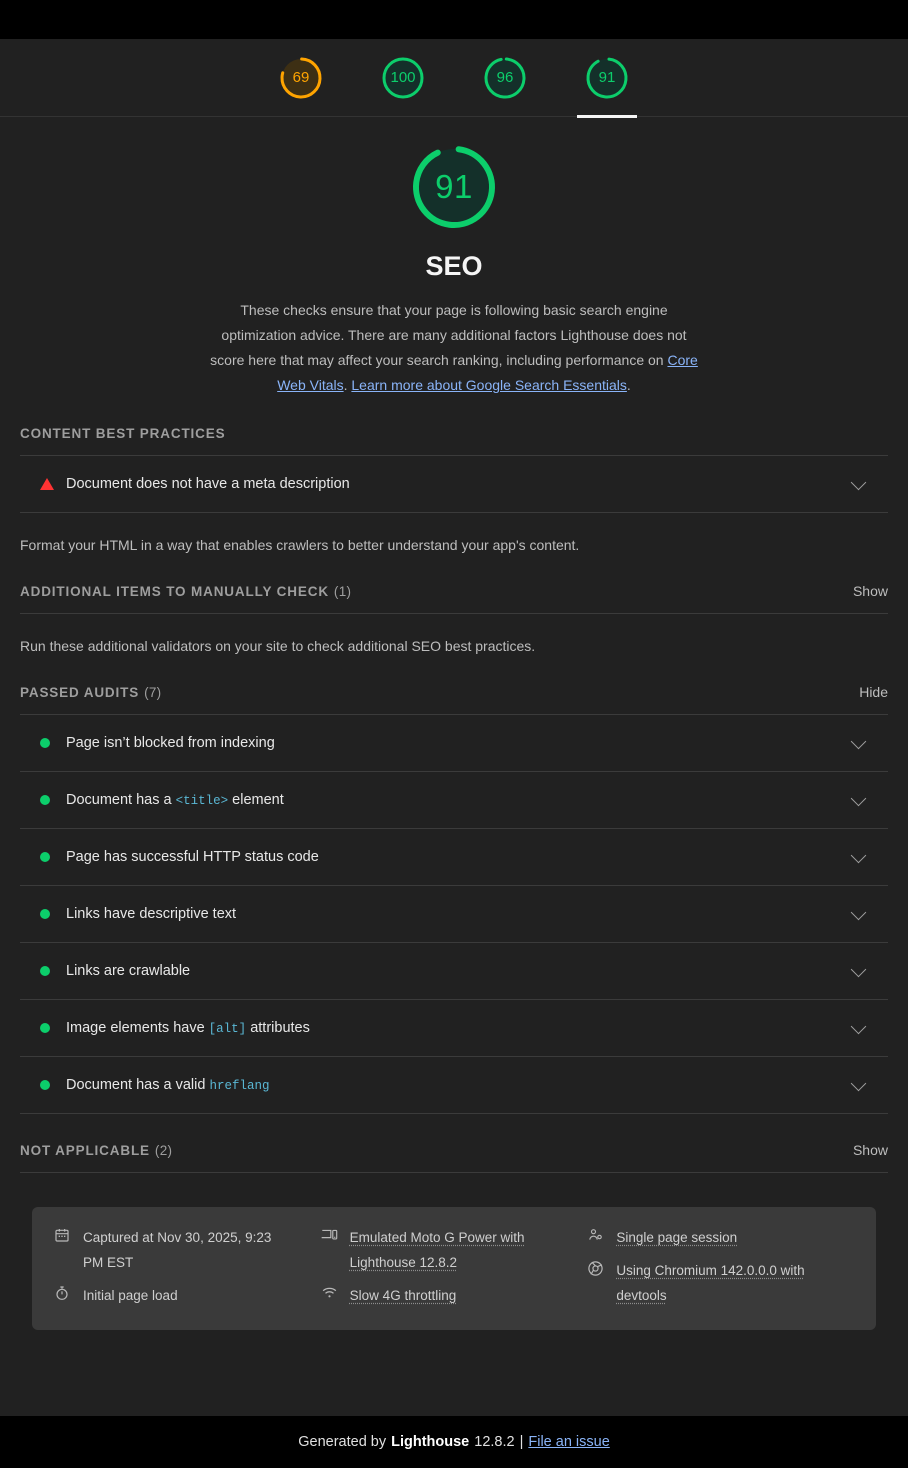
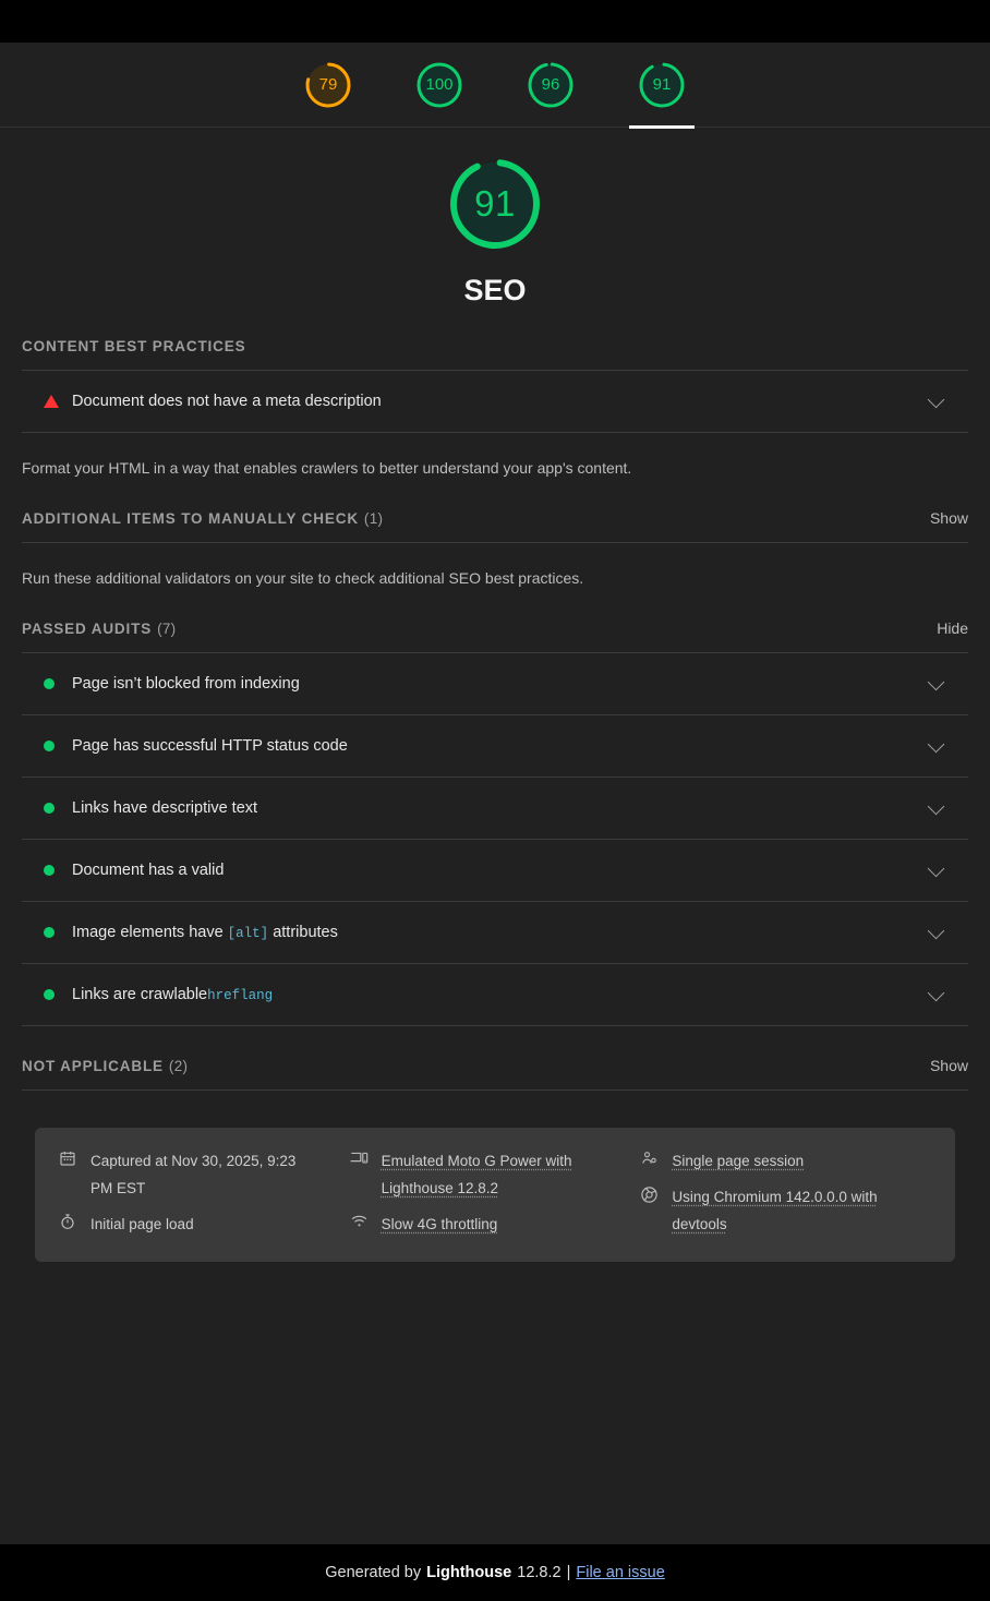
- 69
+ 79
  100
  96
  91
  91
  SEO
- These checks ensure that your page is following basic search engine optimization advice. There are many additional factors Lighthouse does not score here that may affect your search ranking, including performance on Core Web Vitals. Learn more about Google Search Essentials.
  CONTENT BEST PRACTICES
  Document does not have a meta description
  Format your HTML in a way that enables crawlers to better understand your app's content.
  ADDITIONAL ITEMS TO MANUALLY CHECK
  (1)
  Show
  Run these additional validators on your site to check additional SEO best practices.
  PASSED AUDITS
  (7)
  Hide
  Page isn’t blocked from indexing
- Document has a <title> element
  Page has successful HTTP status code
  Links have descriptive text
- Links are crawlable
+ Document has a valid
  Image elements have [alt] attributes
- Document has a valid hreflang
+ Links are crawlablehreflang
  NOT APPLICABLE
  (2)
  Show
  Captured at Nov 30, 2025, 9:23 PM EST
  Initial page load
  Emulated Moto G Power with Lighthouse 12.8.2
  Slow 4G throttling
  Single page session
  Using Chromium 142.0.0.0 with devtools
  Generated by
  Lighthouse
  12.8.2
  |
  File an issue
